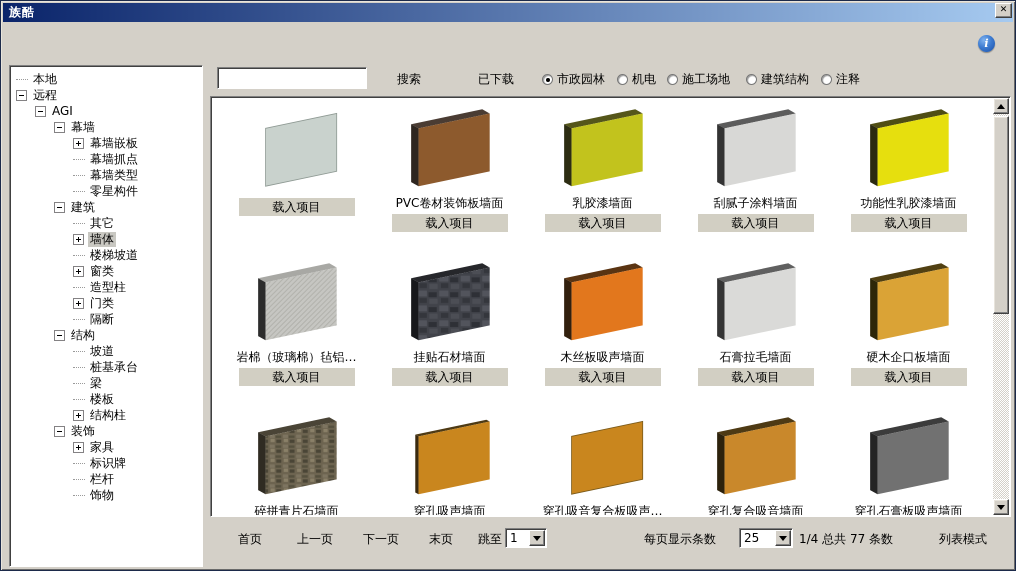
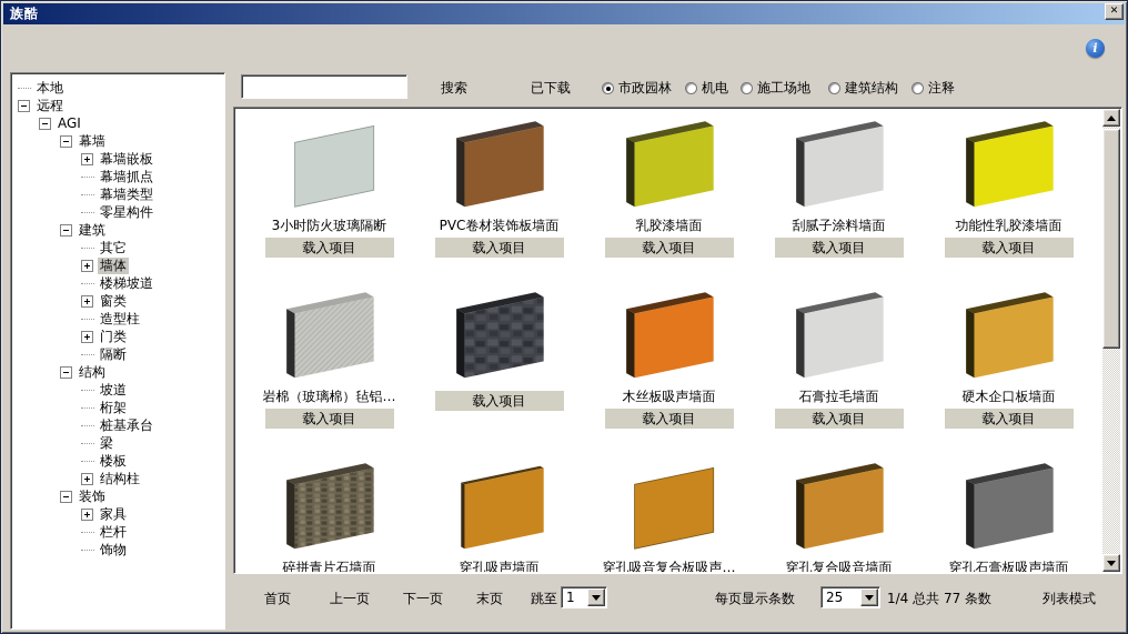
  族酷
  ✕
  i
  本地
  远程
  AGI
  幕墙
  幕墙嵌板
  幕墙抓点
  幕墙类型
  零星构件
  建筑
  其它
  墙体
  楼梯坡道
  窗类
  造型柱
  门类
  隔断
  结构
  坡道
+ 桁架
  桩基承台
  梁
  楼板
  结构柱
  装饰
  家具
- 标识牌
  栏杆
  饰物
  搜索
  已下载
  市政园林
  机电
  施工场地
  建筑结构
  注释
+ 3小时防火玻璃隔断
  载入项目
  PVC卷材装饰板墙面
  载入项目
  乳胶漆墙面
  载入项目
  刮腻子涂料墙面
  载入项目
  功能性乳胶漆墙面
  载入项目
  岩棉（玻璃棉）毡铝…
  载入项目
- 挂贴石材墙面
  载入项目
  木丝板吸声墙面
  载入项目
  石膏拉毛墙面
  载入项目
  硬木企口板墙面
  载入项目
  碎拼青片石墙面
  穿孔吸声墙面
  穿孔吸音复合板吸声…
  穿孔复合吸音墙面
  穿孔石膏板吸声墙面
  首页
  上一页
  下一页
  末页
  跳至
  1
  每页显示条数
  25
  1/4 总共 77 条数
  列表模式
